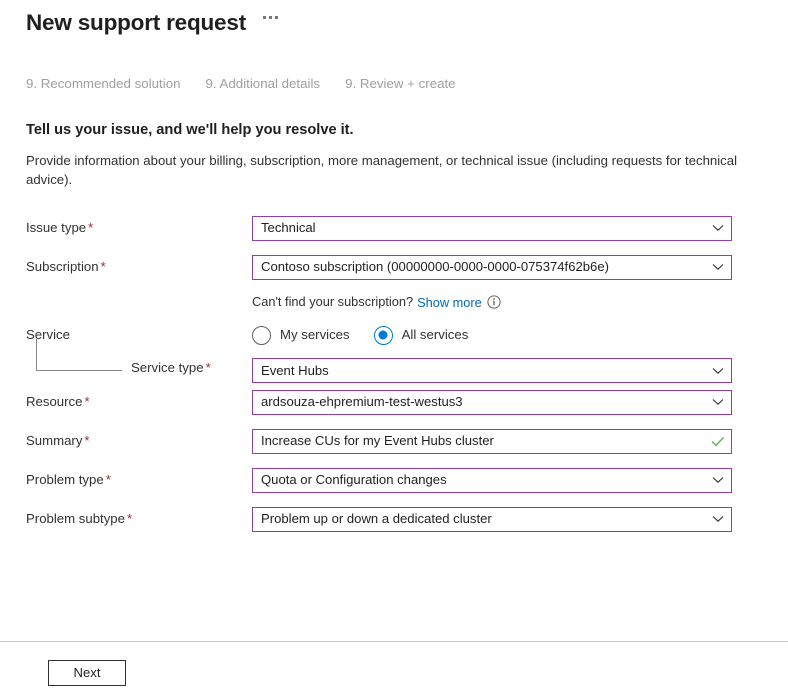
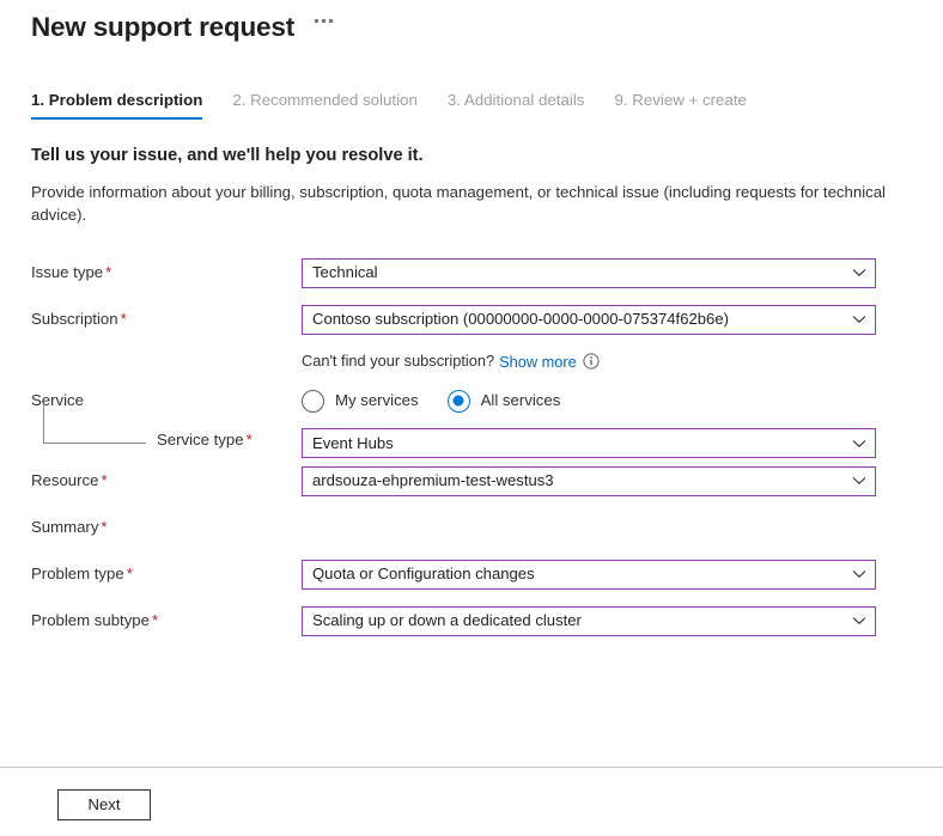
  New support request
+ 1. Problem description
- 9. Recommended solution
+ 2. Recommended solution
- 9. Additional details
+ 3. Additional details
  9. Review + create
  Tell us your issue, and we'll help you resolve it.
- Provide information about your billing, subscription, more management, or technical issue (including requests for technical advice).
+ Provide information about your billing, subscription, quota management, or technical issue (including requests for technical advice).
  Issue type *
  Technical
  Subscription *
  Contoso subscription (00000000-0000-0000-075374f62b6e)
  Can't find your subscription?
  Show more
  Service
  My services
  All services
  Service type *
  Event Hubs
  Resource *
  ardsouza-ehpremium-test-westus3
  Summary *
- Increase CUs for my Event Hubs cluster
  Problem type *
  Quota or Configuration changes
  Problem subtype *
- Problem up or down a dedicated cluster
+ Scaling up or down a dedicated cluster
  Next
